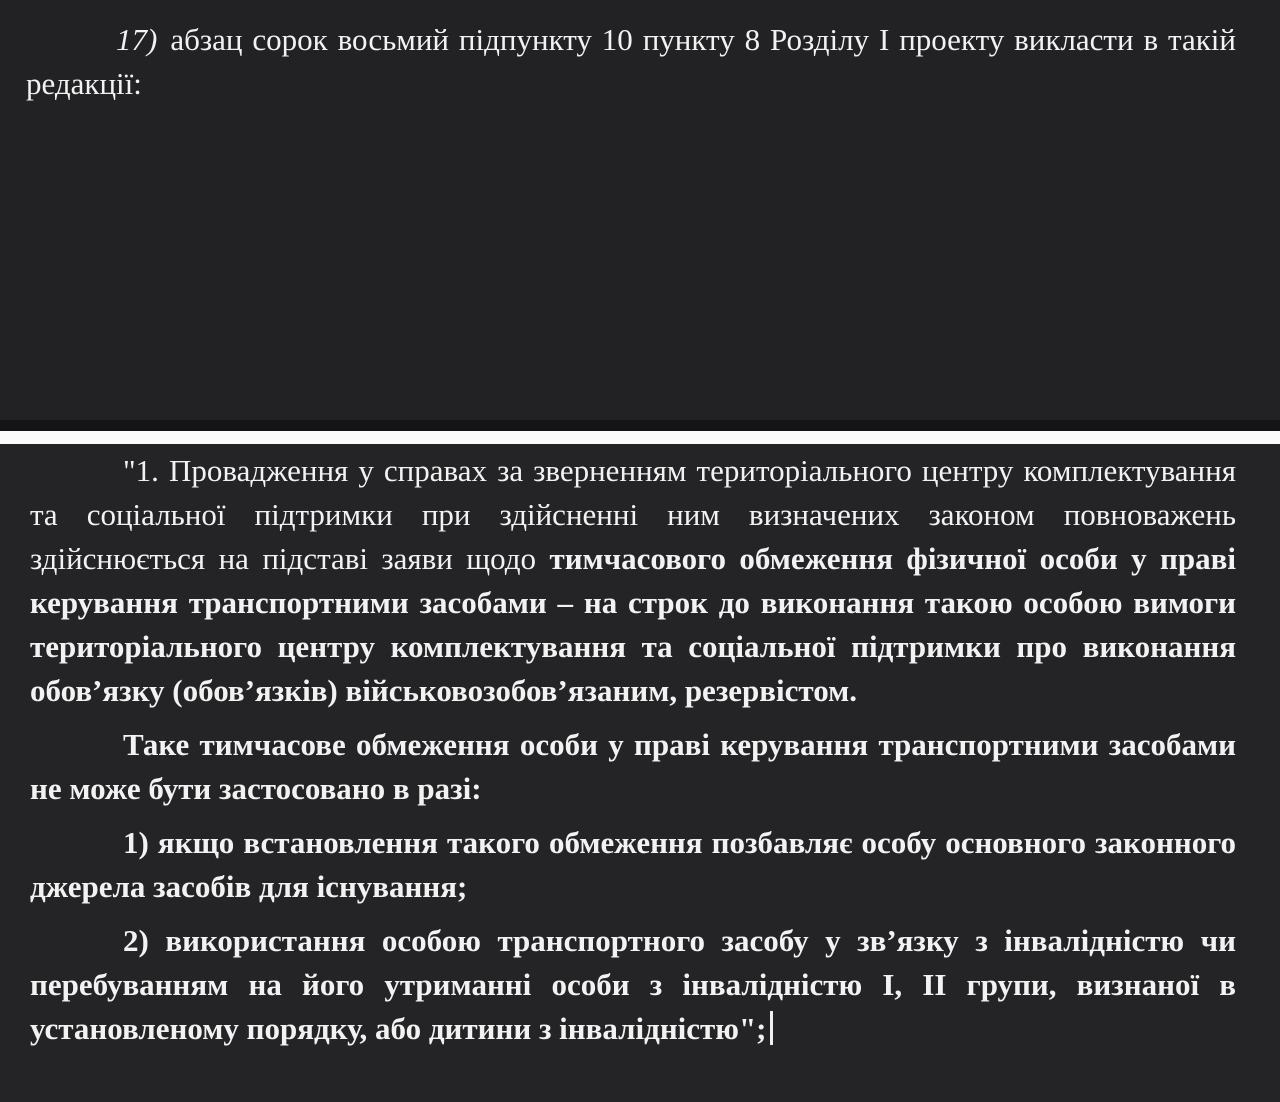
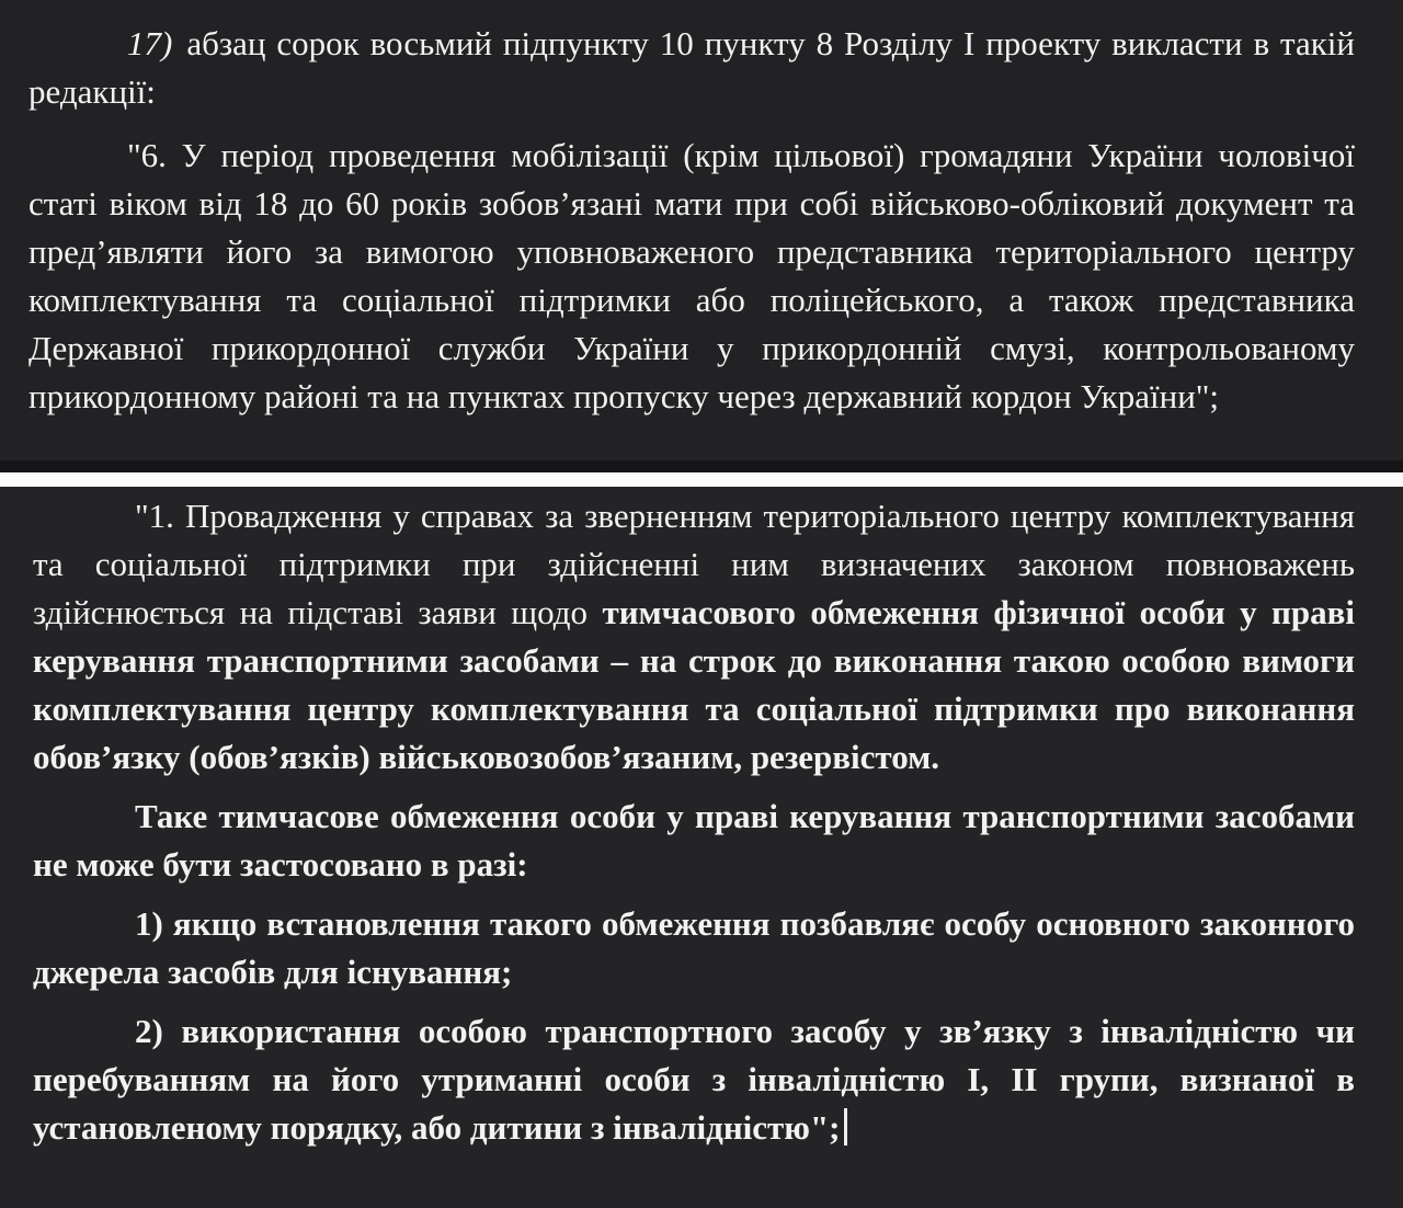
  17) абзац сорок восьмий підпункту 10 пункту 8 Розділу І проекту викласти в такій редакції:
+ "6. У період проведення мобілізації (крім цільової) громадяни України чоловічої статі віком від 18 до 60 років зобов’язані мати при собі військово-обліковий документ та пред’являти його за вимогою уповноваженого представника територіального центру комплектування та соціальної підтримки або поліцейського, а також представника Державної прикордонної служби України у прикордонній смузі, контрольованому прикордонному районі та на пунктах пропуску через державний кордон України";
- "1. Провадження у справах за зверненням територіального центру комплектування та соціальної підтримки при здійсненні ним визначених законом повноважень здійснюється на підставі заяви щодо тимчасового обмеження фізичної особи у праві керування транспортними засобами – на строк до виконання такою особою вимоги територіального центру комплектування та соціальної підтримки про виконання обов’язку (обов’язків) військовозобов’язаним, резервістом.
+ "1. Провадження у справах за зверненням територіального центру комплектування та соціальної підтримки при здійсненні ним визначених законом повноважень здійснюється на підставі заяви щодо тимчасового обмеження фізичної особи у праві керування транспортними засобами – на строк до виконання такою особою вимоги комплектування центру комплектування та соціальної підтримки про виконання обов’язку (обов’язків) військовозобов’язаним, резервістом.
  Таке тимчасове обмеження особи у праві керування транспортними засобами не може бути застосовано в разі:
  1) якщо встановлення такого обмеження позбавляє особу основного законного джерела засобів для існування;
  2) використання особою транспортного засобу у зв’язку з інвалідністю чи перебуванням на його утриманні особи з інвалідністю І, ІІ групи, визнаної в установленому порядку, або дитини з інвалідністю";
